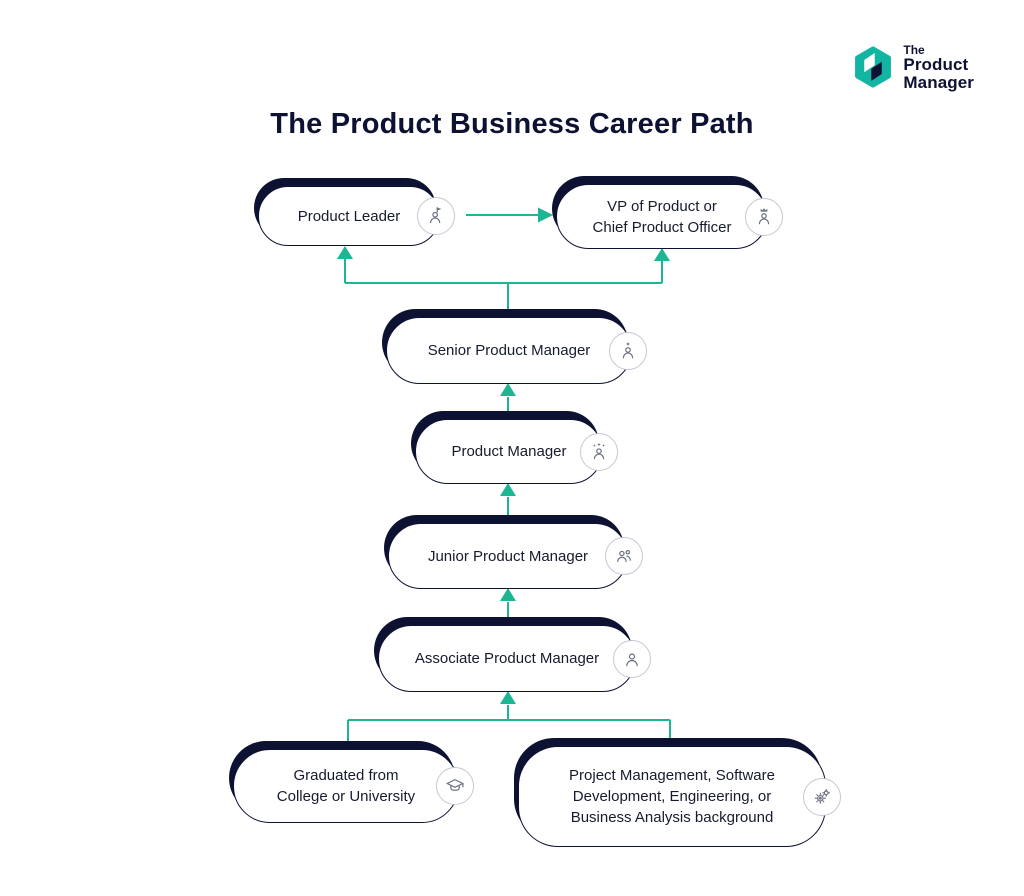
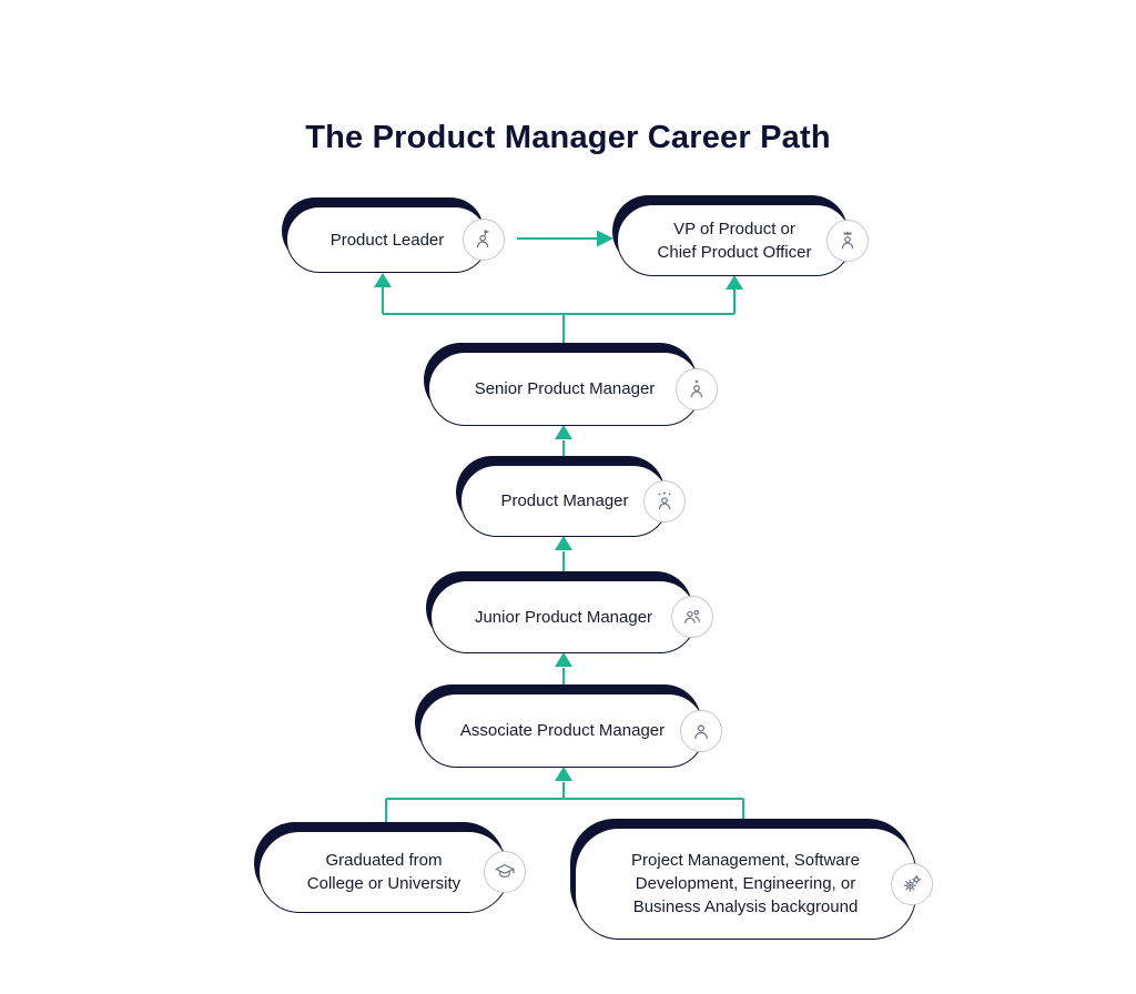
- The
- Product
- Manager
- The Product Business Career Path
+ The Product Manager Career Path
  Product Leader
  VP of Product or
  Chief Product Officer
  Senior Product Manager
  Product Manager
  Junior Product Manager
  Associate Product Manager
  Graduated from
  College or University
  Project Management, Software
  Development, Engineering, or
  Business Analysis background
